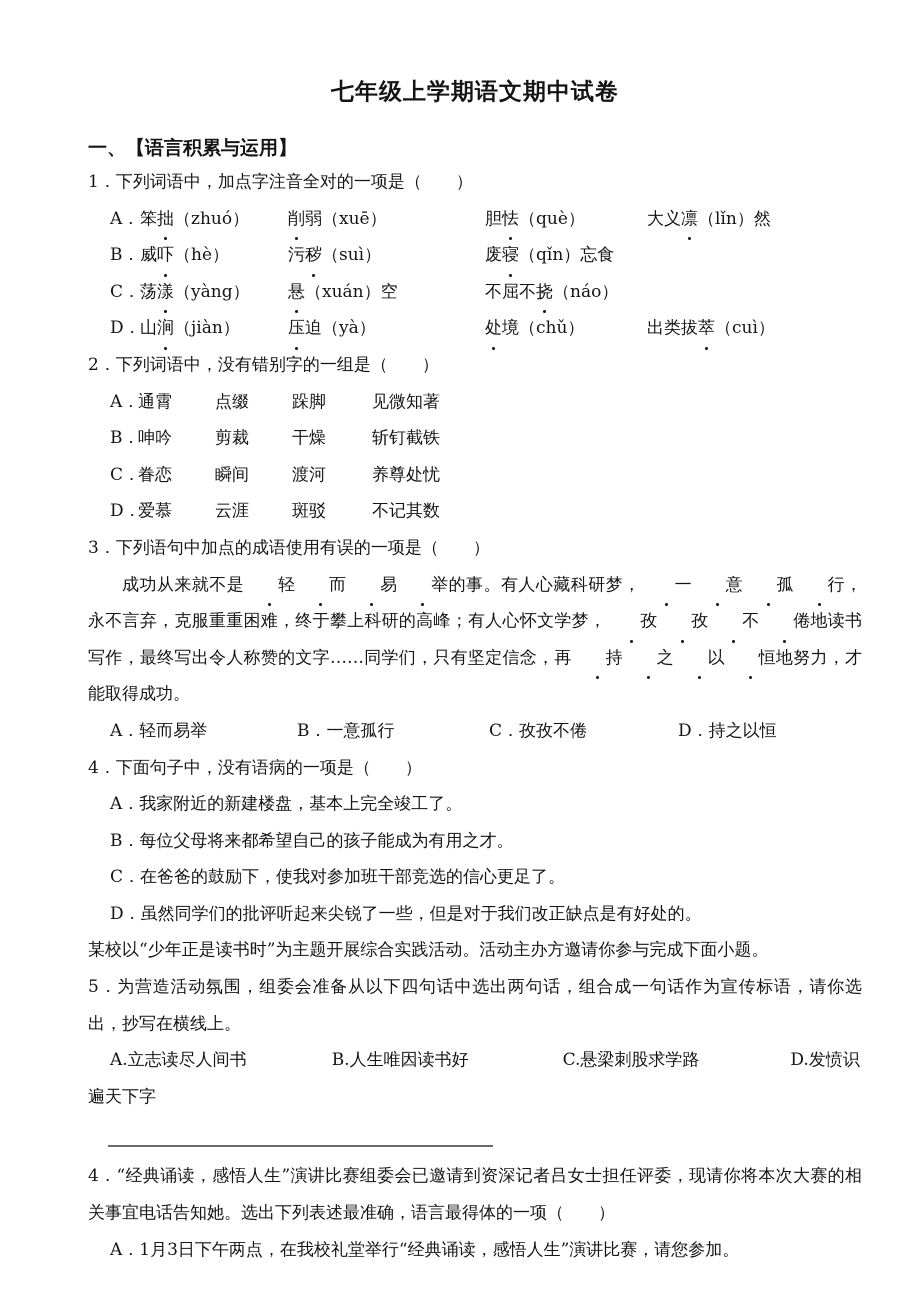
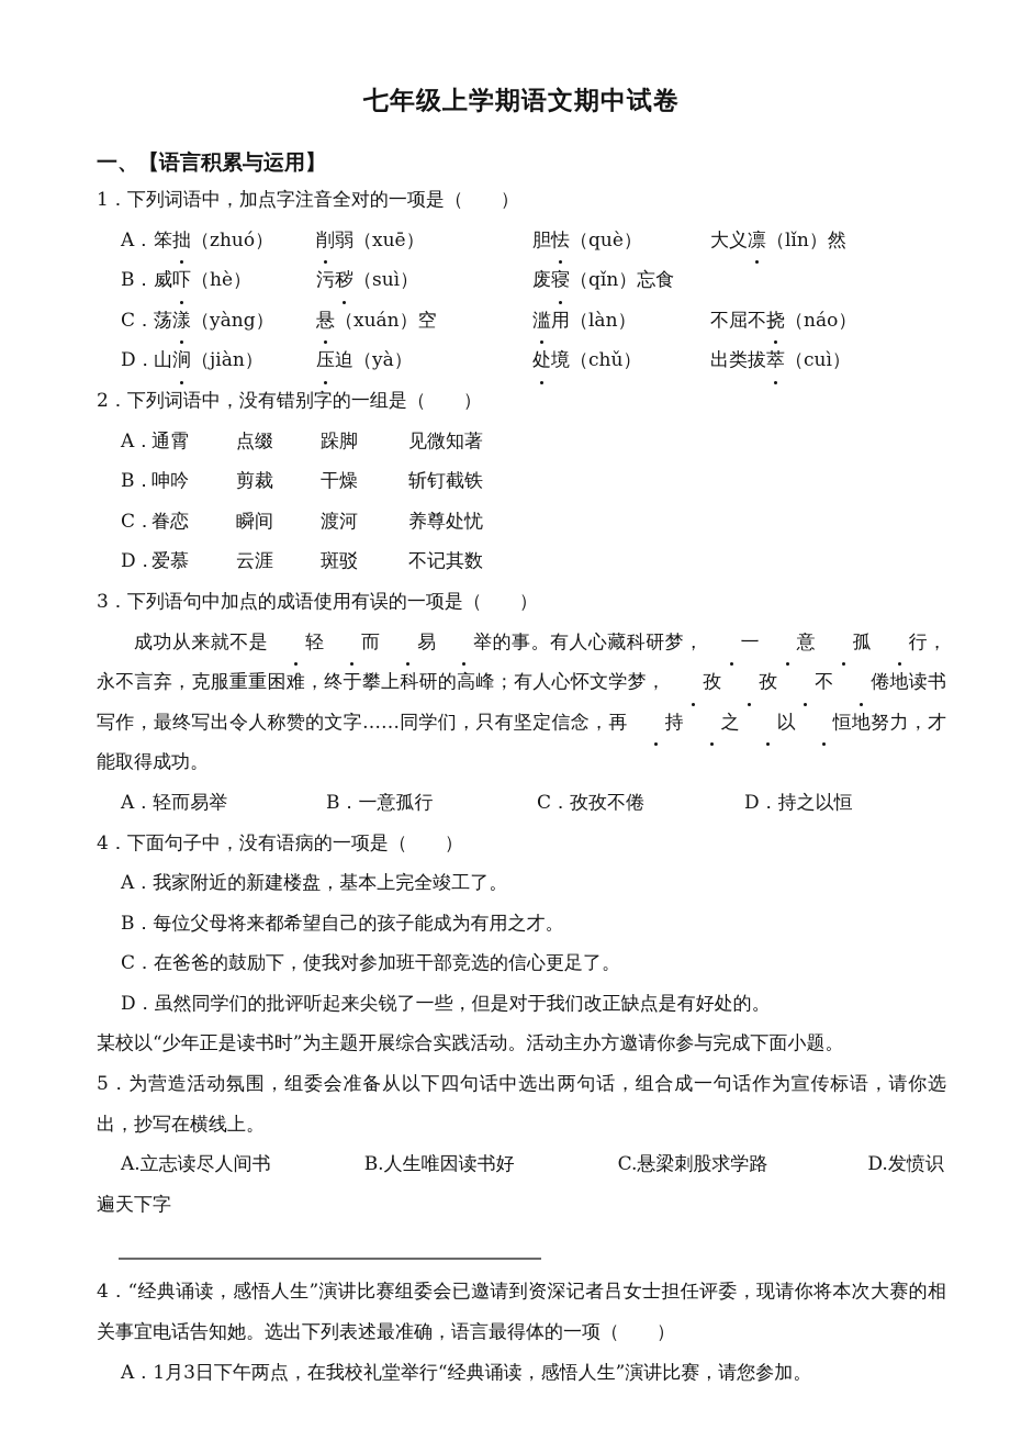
  七年级上学期语文期中试卷
  一、【语言积累与运用】
  1．下列词语中，加点字注音全对的一项是（ ）
  A．
  笨拙（zhuó）
  削弱（xuē）
  胆怯（què）
  大义凛（lǐn）然
  B．
  威吓（hè）
  污秽（suì）
  废寝（qǐn）忘食
  C．
  荡漾（yàng）
  悬（xuán）空
+ 滥用（làn）
  不屈不挠（náo）
  D．
  山涧（jiàn）
  压迫（yà）
  处境（chǔ）
  出类拔萃（cuì）
  2．下列词语中，没有错别字的一组是（ ）
  A．
  通霄
  点缀
  跺脚
  见微知著
  B．
  呻吟
  剪裁
  干燥
  斩钉截铁
  C．
  眷恋
  瞬间
  渡河
  养尊处忧
  D．
  爱慕
  云涯
  斑驳
  不记其数
  3．下列语句中加点的成语使用有误的一项是（ ）
  成功从来就不是 轻 而 易 举的事。有人心藏科研梦， 一 意 孤 行，永不言弃，克服重重困难，终于攀上科研的高峰；有人心怀文学梦， 孜 孜 不 倦地读书写作，最终写出令人称赞的文字……同学们，只有坚定信念，再 持 之 以 恒地努力，才能取得成功。
  A．轻而易举
  B．一意孤行
  C．孜孜不倦
  D．持之以恒
  4．下面句子中，没有语病的一项是（ ）
  A．我家附近的新建楼盘，基本上完全竣工了。
  B．每位父母将来都希望自己的孩子能成为有用之才。
  C．在爸爸的鼓励下，使我对参加班干部竞选的信心更足了。
  D．虽然同学们的批评听起来尖锐了一些，但是对于我们改正缺点是有好处的。
  某校以“少年正是读书时”为主题开展综合实践活动。活动主办方邀请你参与完成下面小题。
  5．为营造活动氛围，组委会准备从以下四句话中选出两句话，组合成一句话作为宣传标语，请你选出，抄写在横线上。
  A.立志读尽人间书 B.人生唯因读书好 C.悬梁刺股求学路 D.发愤识遍天下字
  4．“经典诵读，感悟人生”演讲比赛组委会已邀请到资深记者吕女士担任评委，现请你将本次大赛的相关事宜电话告知她。选出下列表述最准确，语言最得体的一项（ ）
  A．1月3日下午两点，在我校礼堂举行“经典诵读，感悟人生”演讲比赛，请您参加。
